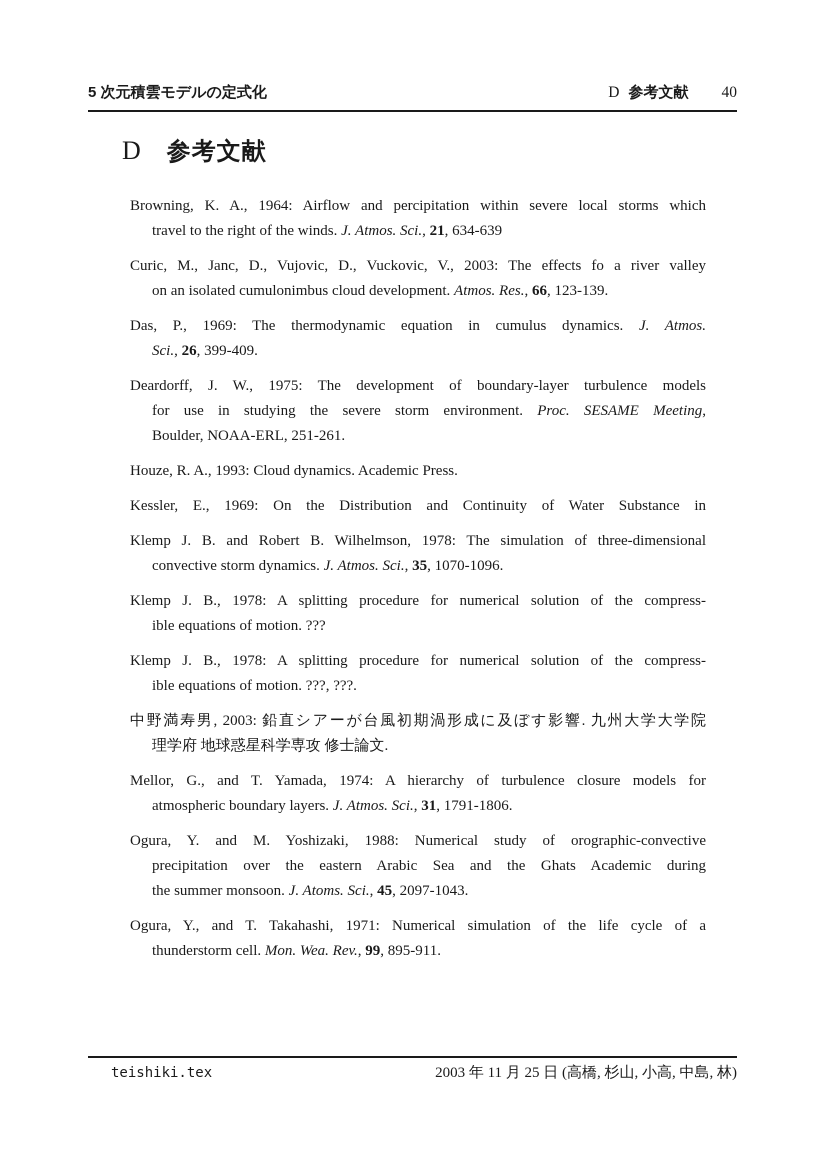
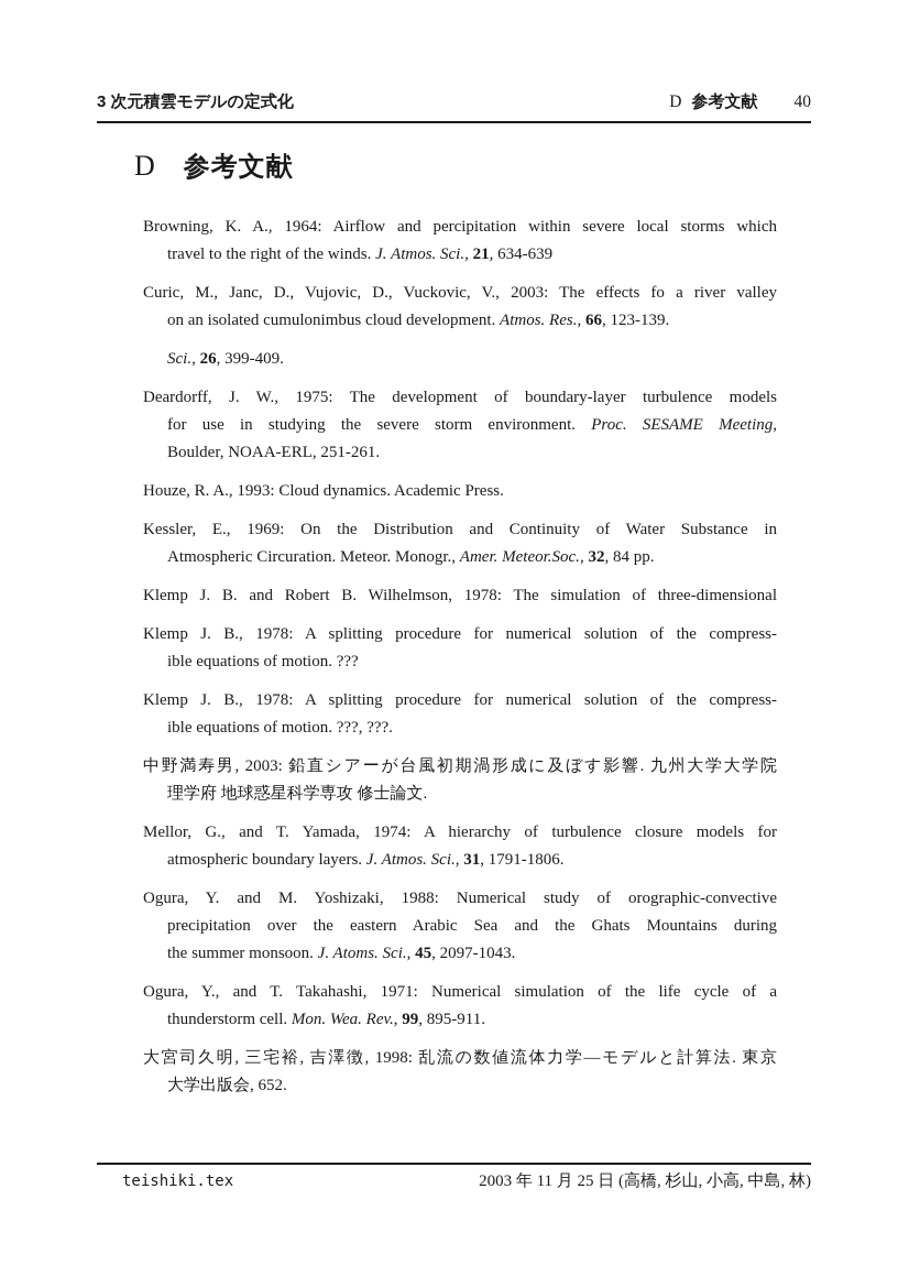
- 5 次元積雲モデルの定式化
+ 3 次元積雲モデルの定式化
  D
  参考文献
  40
  D
  参考文献
  Browning, K. A., 1964: Airflow and percipitation within severe local storms which
  travel to the right of the winds. J. Atmos. Sci., 21, 634-639
  Curic, M., Janc, D., Vujovic, D., Vuckovic, V., 2003: The effects fo a river valley
  on an isolated cumulonimbus cloud development. Atmos. Res., 66, 123-139.
- Das, P., 1969: The thermodynamic equation in cumulus dynamics. J. Atmos.
  Sci., 26, 399-409.
  Deardorff, J. W., 1975: The development of boundary-layer turbulence models
  for use in studying the severe storm environment. Proc. SESAME Meeting,
  Boulder, NOAA-ERL, 251-261.
  Houze, R. A., 1993: Cloud dynamics. Academic Press.
  Kessler, E., 1969: On the Distribution and Continuity of Water Substance in
+ Atmospheric Circuration. Meteor. Monogr., Amer. Meteor.Soc., 32, 84 pp.
  Klemp J. B. and Robert B. Wilhelmson, 1978: The simulation of three-dimensional
- convective storm dynamics. J. Atmos. Sci., 35, 1070-1096.
  Klemp J. B., 1978: A splitting procedure for numerical solution of the compress-
  ible equations of motion. ???
  Klemp J. B., 1978: A splitting procedure for numerical solution of the compress-
  ible equations of motion. ???, ???.
  中野満寿男, 2003: 鉛直シアーが台風初期渦形成に及ぼす影響. 九州大学大学院
  理学府 地球惑星科学専攻 修士論文.
  Mellor, G., and T. Yamada, 1974: A hierarchy of turbulence closure models for
  atmospheric boundary layers. J. Atmos. Sci., 31, 1791-1806.
  Ogura, Y. and M. Yoshizaki, 1988: Numerical study of orographic-convective
- precipitation over the eastern Arabic Sea and the Ghats Academic during
+ precipitation over the eastern Arabic Sea and the Ghats Mountains during
  the summer monsoon. J. Atoms. Sci., 45, 2097-1043.
  Ogura, Y., and T. Takahashi, 1971: Numerical simulation of the life cycle of a
  thunderstorm cell. Mon. Wea. Rev., 99, 895-911.
+ 大宮司久明, 三宅裕, 吉澤徴, 1998: 乱流の数値流体力学—モデルと計算法. 東京
+ 大学出版会, 652.
  teishiki.tex
  2003 年 11 月 25 日 (高橋, 杉山, 小高, 中島, 林)
